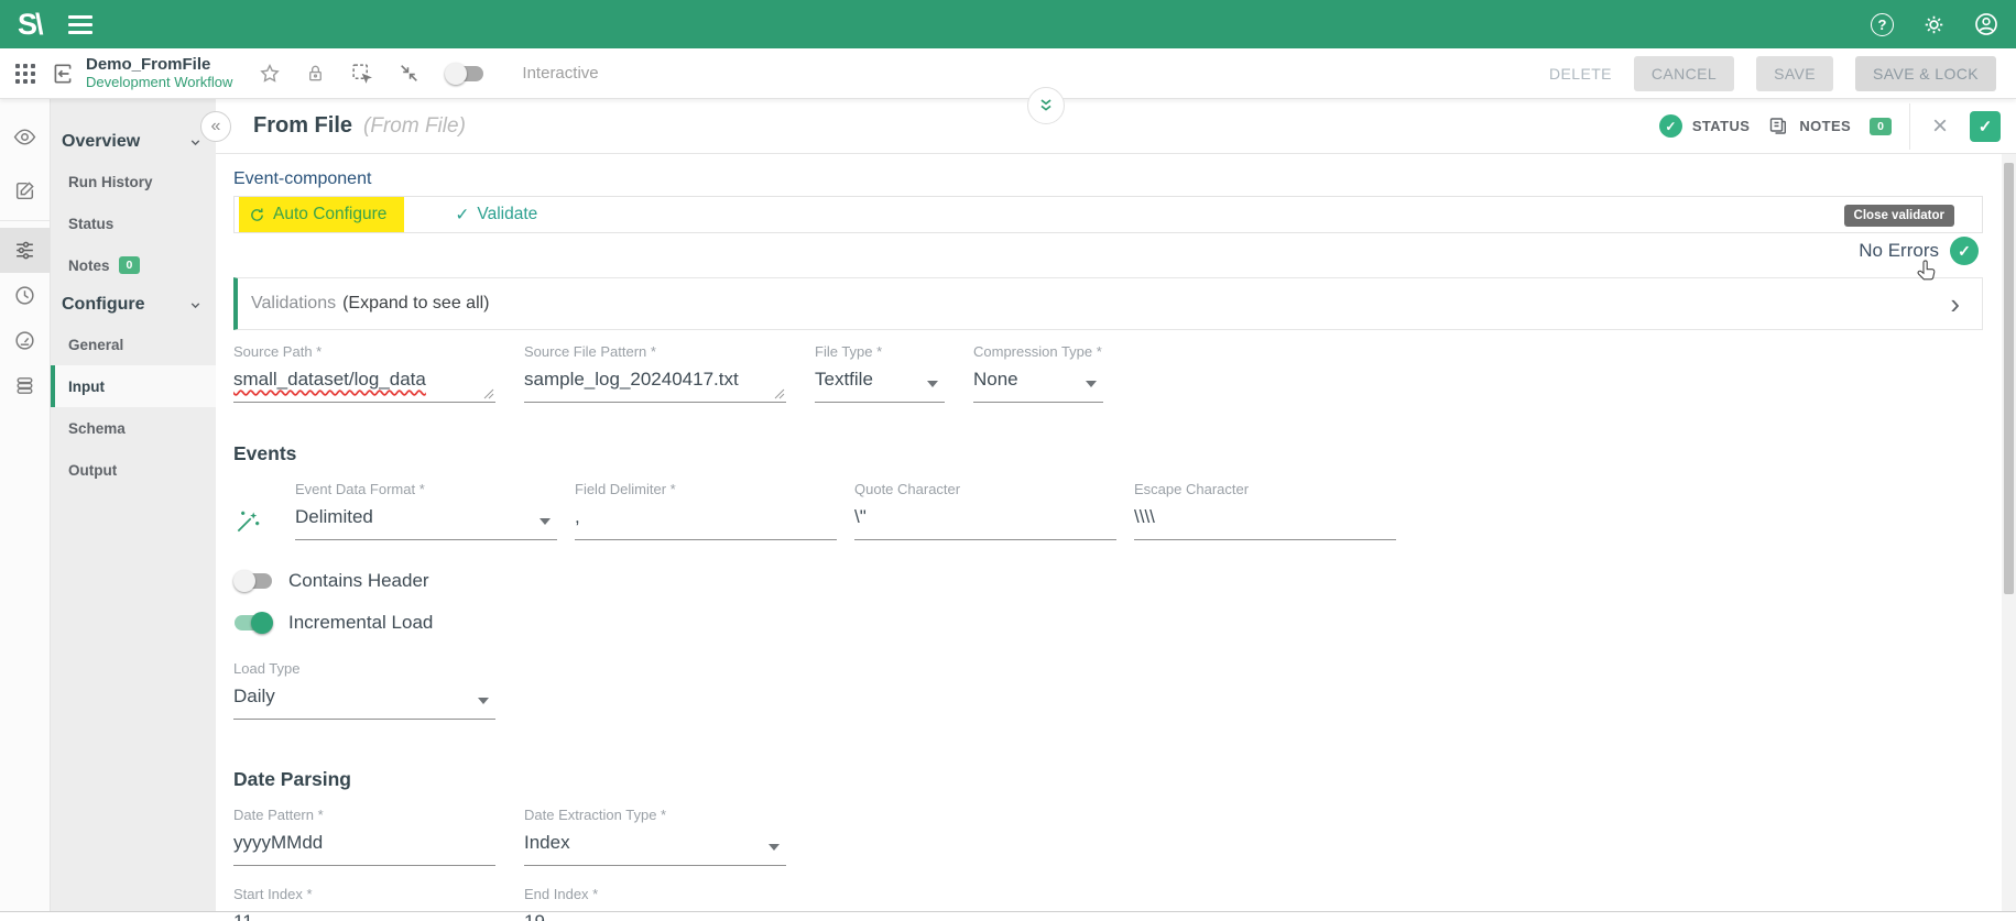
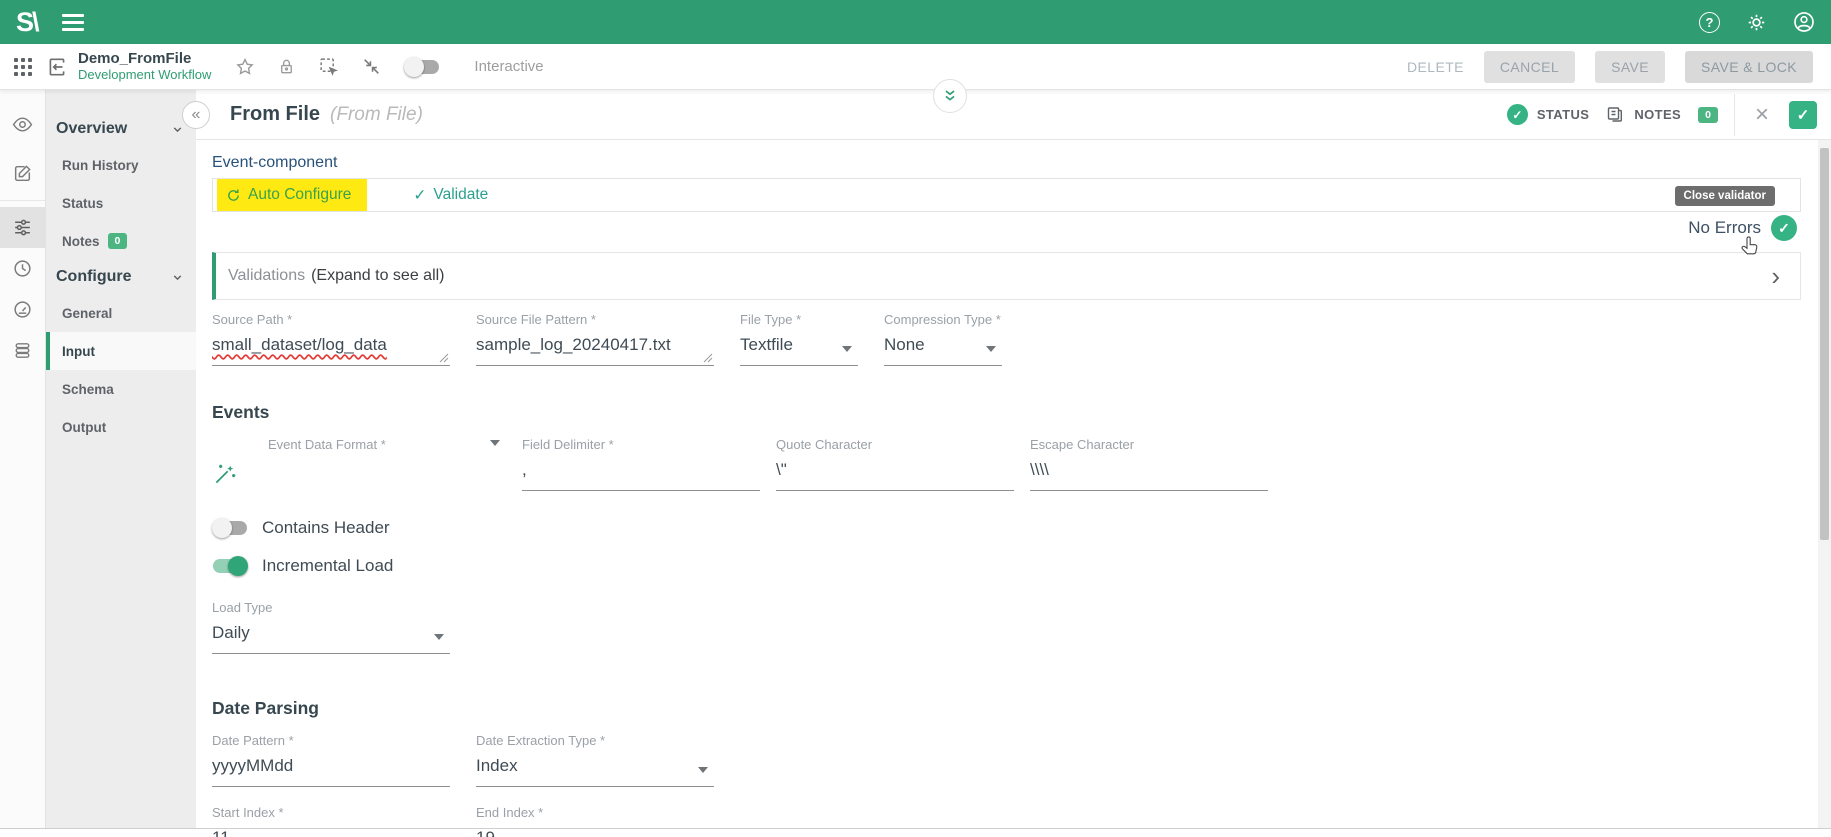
  S\
  ?
  Demo_FromFile
  Development Workflow
  Interactive
  DELETE
  CANCEL
  SAVE
  SAVE & LOCK
  Overview
  Run History
  Status
  Notes
  0
  Configure
  General
  Input
  Schema
  Output
  «
  From File
  (From File)
  ✓
  STATUS
  NOTES
  0
  ×
  ✓
  Event-component
  Auto Configure
  ✓
  Validate
  Close validator
  No Errors
  ✓
  Validations
  (Expand to see all)
  ›
  Source Path *
  small_dataset/log_data
  Source File Pattern *
  sample_log_20240417.txt
  File Type *
  Textfile
  Compression Type *
  None
  Events
  Event Data Format *
- Delimited
  Field Delimiter *
  ,
  Quote Character
  \"
  Escape Character
  \\\\
  Contains Header
  Incremental Load
  Load Type
  Daily
  Date Parsing
  Date Pattern *
  yyyyMMdd
  Date Extraction Type *
  Index
  Start Index *
  End Index *
